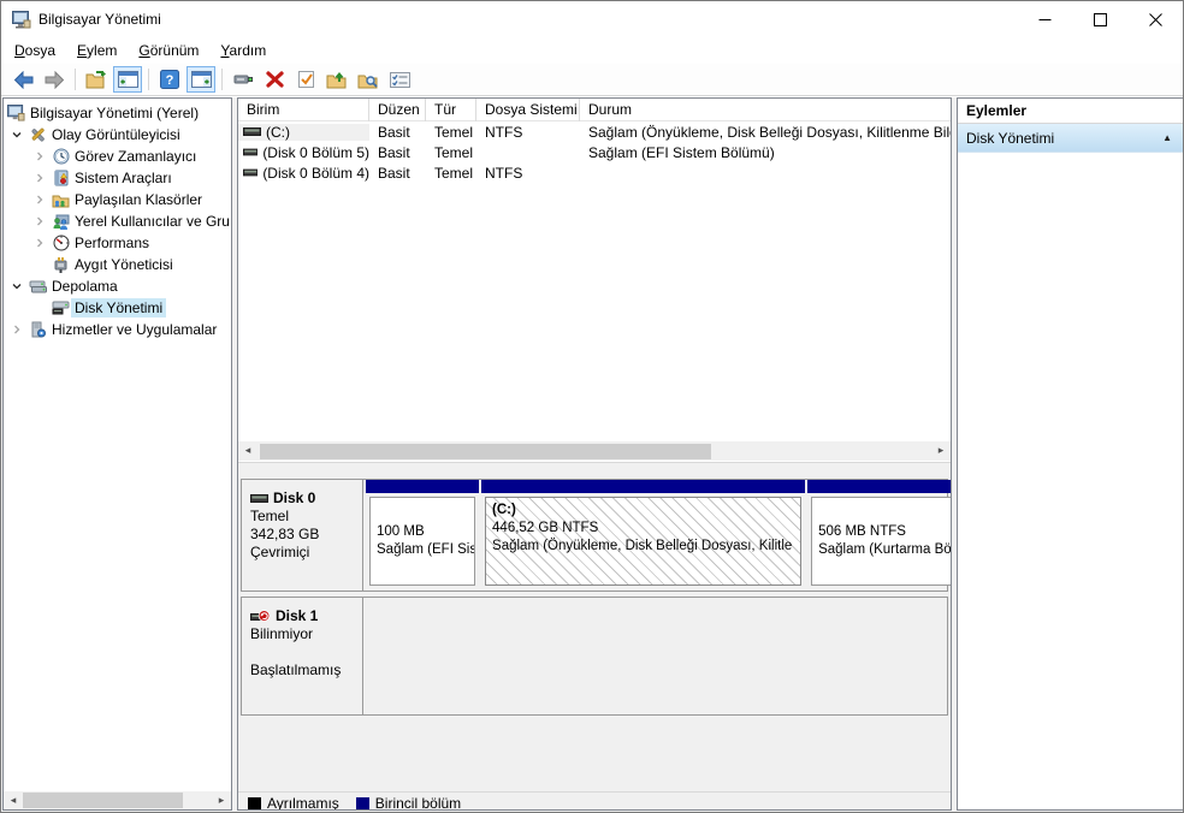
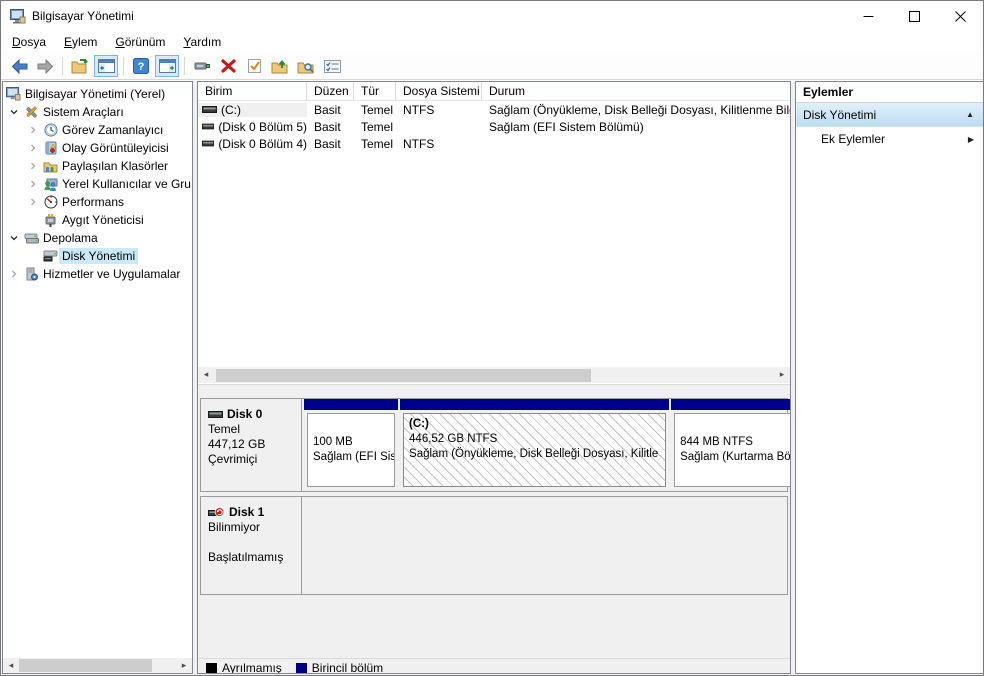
  Bilgisayar Yönetimi
  Dosya
  Eylem
  Görünüm
  Yardım
  ?
  Bilgisayar Yönetimi (Yerel)
- Olay Görüntüleyicisi
+ Sistem Araçları
  Görev Zamanlayıcı
- Sistem Araçları
+ Olay Görüntüleyicisi
  Paylaşılan Klasörler
  Yerel Kullanıcılar ve Gru
  Performans
  Aygıt Yöneticisi
  Depolama
  Disk Yönetimi
  Hizmetler ve Uygulamalar
  ◂
  ▸
  Birim
  Düzen
  Tür
  Dosya Sistemi
  Durum
  (C:)
  Basit
  Temel
  NTFS
  Sağlam (Önyükleme, Disk Belleği Dosyası, Kilitlenme Bil
  (Disk 0 Bölüm 5)
  Basit
  Temel
  Sağlam (EFI Sistem Bölümü)
  (Disk 0 Bölüm 4)
  Basit
  Temel
  NTFS
  ◂
  ▸
  Disk 0
  Temel
- 342,83 GB
+ 447,12 GB
  Çevrimiçi
  100 MB
  Sağlam (EFI Sis
  (C:)
  446,52 GB NTFS
  Sağlam (Önyükleme, Disk Belleği Dosyası, Kilitle
- 506 MB NTFS
+ 844 MB NTFS
  Sağlam (Kurtarma Bö
  Disk 1
  Bilinmiyor
  Başlatılmamış
  Ayrılmamış
  Birincil bölüm
  Eylemler
  Disk Yönetimi
  ▲
+ Ek Eylemler
+ ▶
